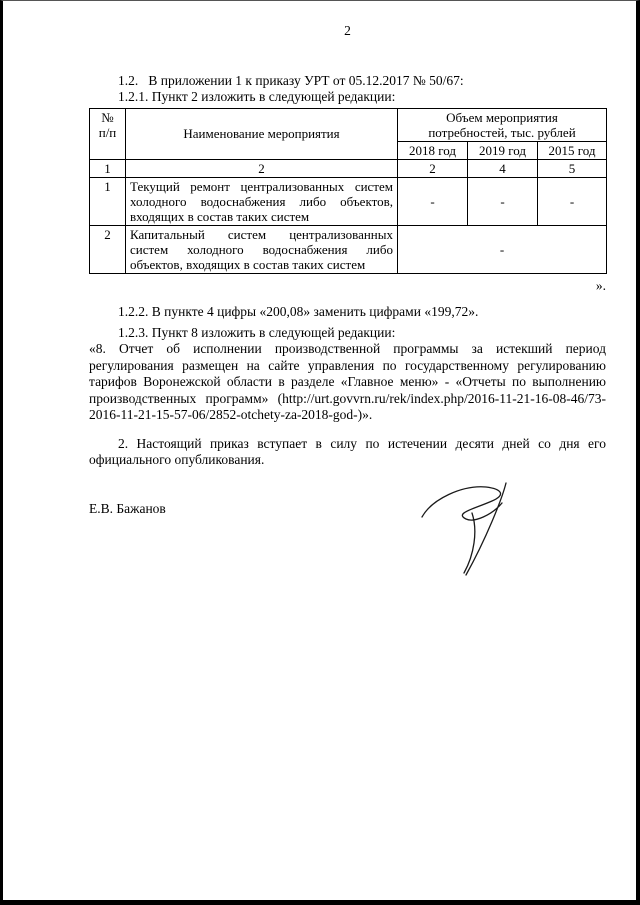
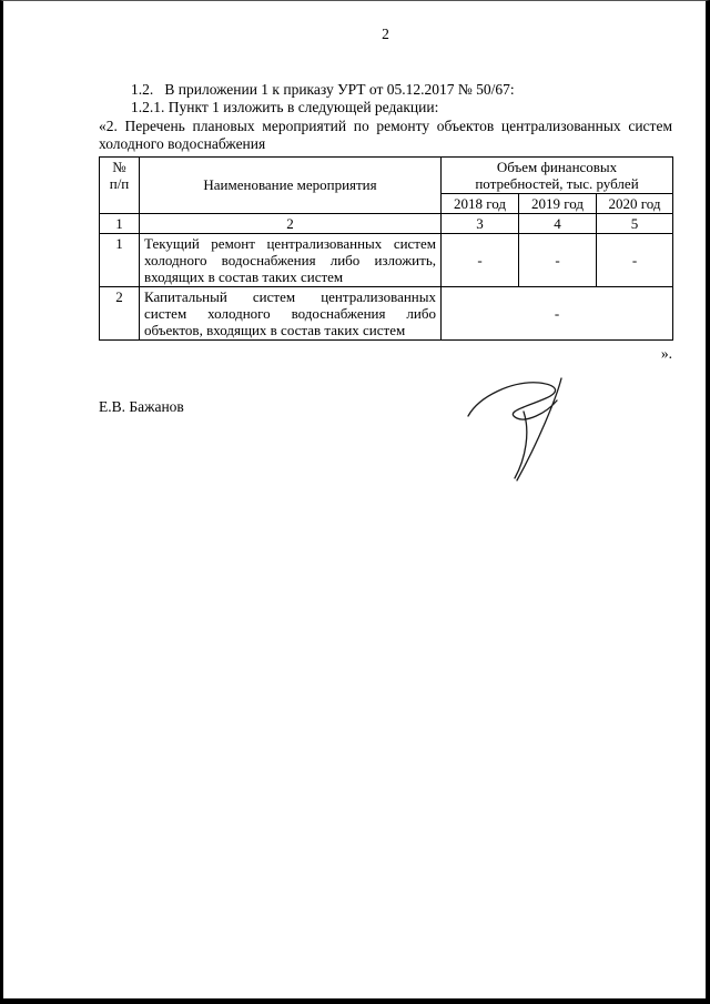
  2
  1.2. В приложении 1 к приказу УРТ от 05.12.2017 № 50/67:
- 1.2.1. Пункт 2 изложить в следующей редакции:
+ 1.2.1. Пункт 1 изложить в следующей редакции:
+ «2. Перечень плановых мероприятий по ремонту объектов централизованных систем холодного водоснабжения
- № п/п	Наименование мероприятия	Объем мероприятия потребностей, тыс. рублей
+ № п/п	Наименование мероприятия	Объем финансовых потребностей, тыс. рублей
- 2018 год	2019 год	2015 год
+ 2018 год	2019 год	2020 год
- 1	2	2	4	5
+ 1	2	3	4	5
- 1	Текущий ремонт централизованных систем холодного водоснабжения либо объектов, входящих в состав таких систем	-	-	-
+ 1	Текущий ремонт централизованных систем холодного водоснабжения либо изложить, входящих в состав таких систем	-	-	-
  2	Капитальный систем централизованных систем холодного водоснабжения либо объектов, входящих в состав таких систем	-
  ».
- 1.2.2. В пункте 4 цифры «200,08» заменить цифрами «199,72».
- 1.2.3. Пункт 8 изложить в следующей редакции:
- «8. Отчет об исполнении производственной программы за истекший период регулирования размещен на сайте управления по государственному регулированию тарифов Воронежской области в разделе «Главное меню» - «Отчеты по выполнению производственных программ» (http://urt.govvrn.ru/rek/index.php/2016-11-21-16-08-46/73-2016-11-21-15-57-06/2852-otchety-za-2018-god-)».
- 2. Настоящий приказ вступает в силу по истечении десяти дней со дня его официального опубликования.
  Е.В. Бажанов
